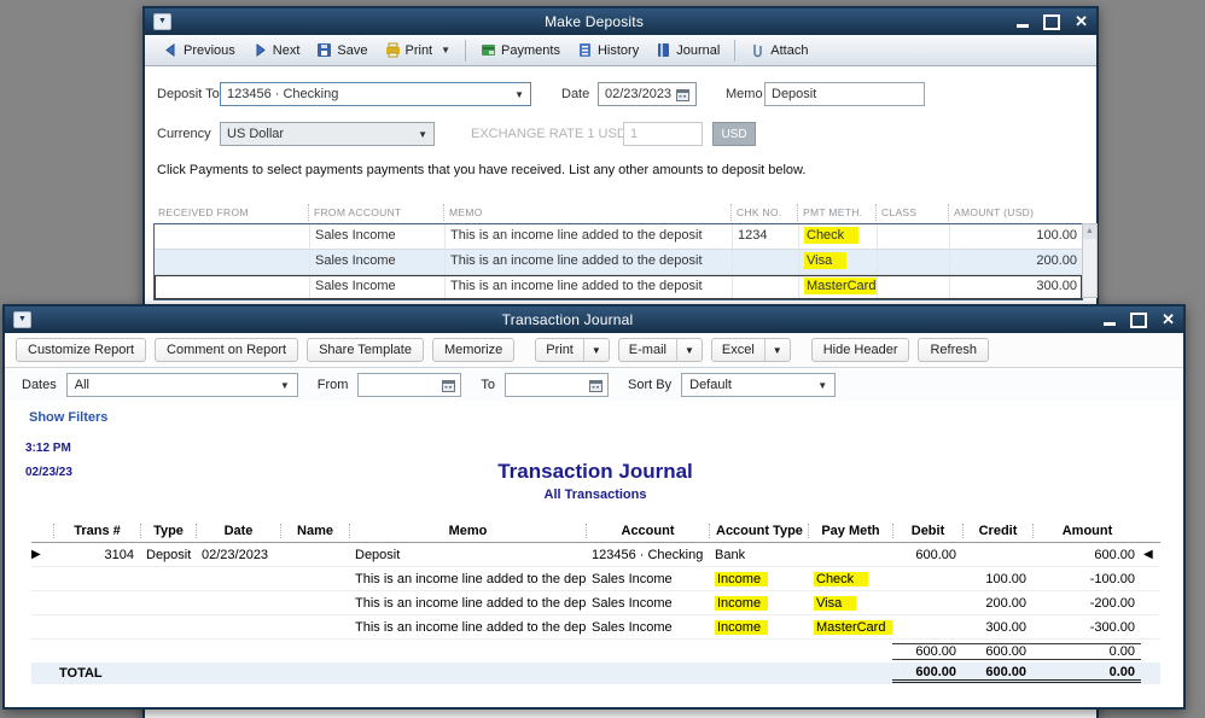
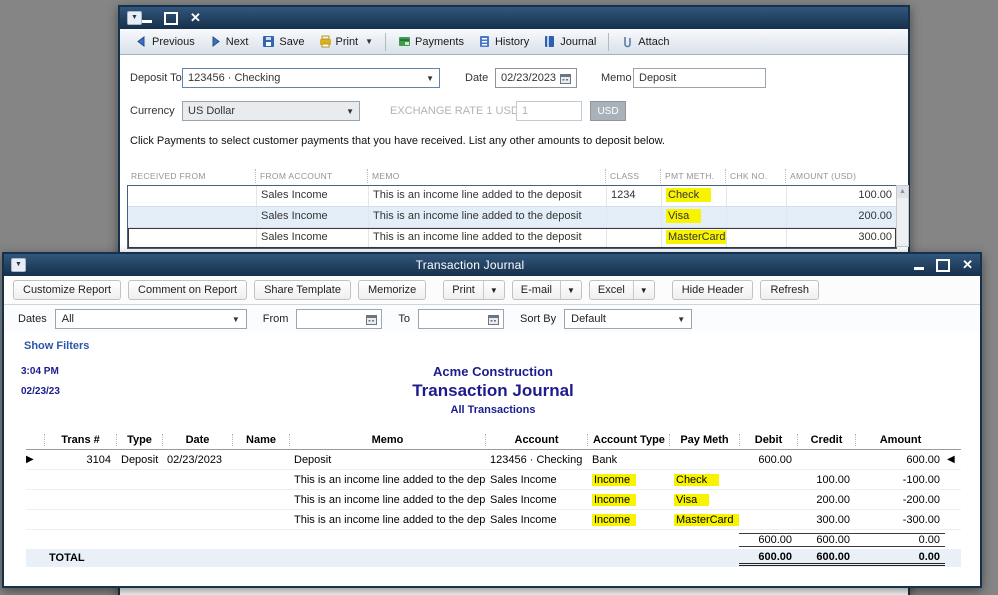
- Make Deposits
  ✕
  Previous
  Next
  Save
  Print
  ▼
  Payments
  History
  Journal
  Attach
  Deposit To
  123456 · Checking
  ▼
  Date
  02/23/2023
  Memo
  Deposit
  Currency
  US Dollar
  ▼
  EXCHANGE RATE 1 USD
  1
  USD
- Click Payments to select payments payments that you have received. List any other amounts to deposit below.
+ Click Payments to select customer payments that you have received. List any other amounts to deposit below.
  RECEIVED FROM
  FROM ACCOUNT
  MEMO
- CHK NO.
+ CLASS
  PMT METH.
- CLASS
+ CHK NO.
  AMOUNT (USD)
  Sales Income
  This is an income line added to the deposit
  1234
  Check
  100.00
  Sales Income
  This is an income line added to the deposit
  Visa
  200.00
  Sales Income
  This is an income line added to the deposit
  MasterCard
  300.00
  Transaction Journal
  ✕
  Customize Report
  Comment on Report
  Share Template
  Memorize
  Print
  ▼
  E-mail
  ▼
  Excel
  ▼
  Hide Header
  Refresh
  Dates
  All
  ▼
  From
  To
  Sort By
  Default
  ▼
  Show Filters
- 3:12 PM
+ 3:04 PM
  02/23/23
+ Acme Construction
  Transaction Journal
  All Transactions
  Trans #
  Type
  Date
  Name
  Memo
  Account
  Account Type
  Pay Meth
  Debit
  Credit
  Amount
  ▶
  3104
  Deposit
  02/23/2023
  Deposit
  123456 · Checking
  Bank
  600.00
  600.00
  ◀
  This is an income line added to the dep
  Sales Income
  Income
  Check
  100.00
  -100.00
  This is an income line added to the dep
  Sales Income
  Income
  Visa
  200.00
  -200.00
  This is an income line added to the dep
  Sales Income
  Income
  MasterCard
  300.00
  -300.00
  600.00
  600.00
  0.00
  TOTAL
  600.00
  600.00
  0.00
